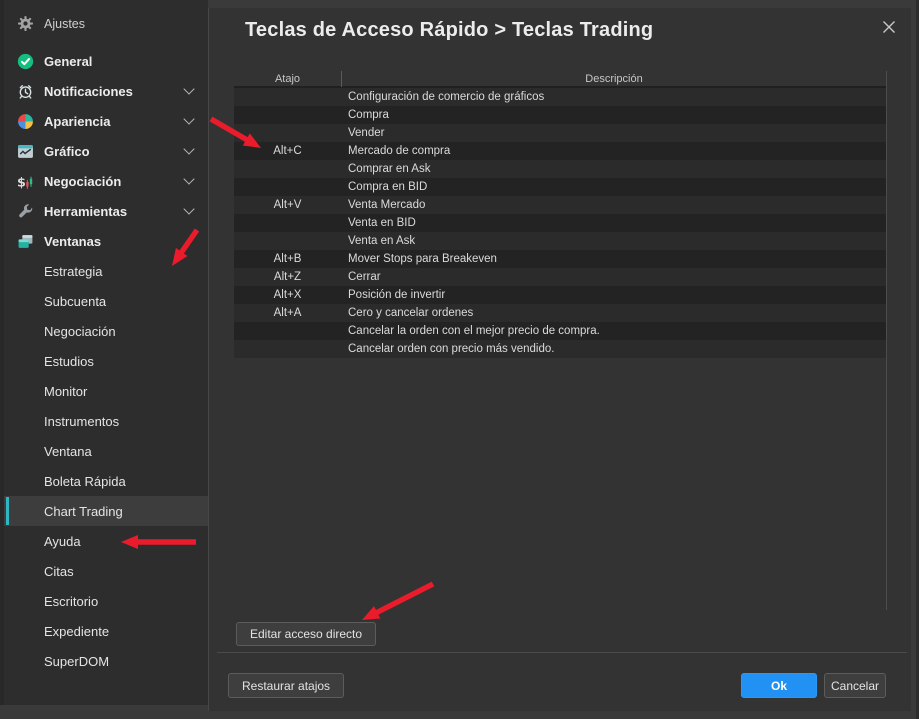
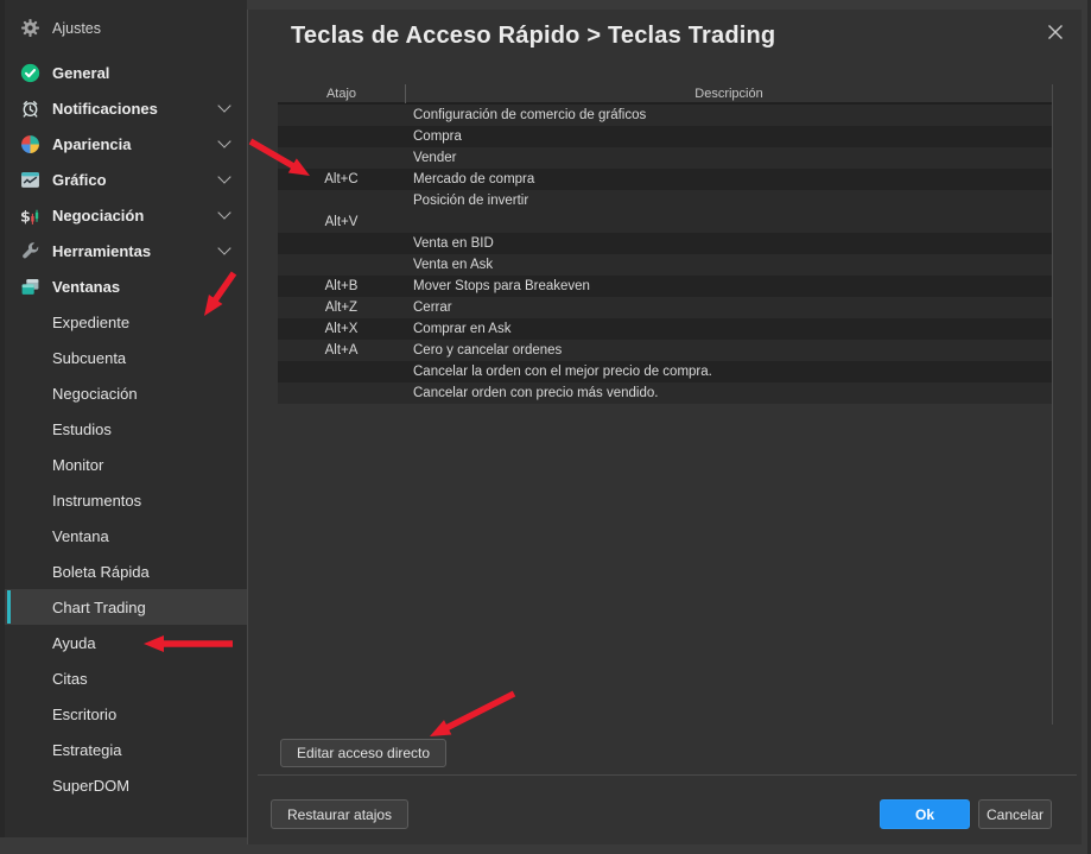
  Ajustes
  General
  Notificaciones
  Apariencia
  Gráfico
  $
  Negociación
  Herramientas
  Ventanas
- Estrategia
+ Expediente
  Subcuenta
  Negociación
  Estudios
  Monitor
  Instrumentos
  Ventana
  Boleta Rápida
  Chart Trading
  Ayuda
  Citas
  Escritorio
- Expediente
+ Estrategia
  SuperDOM
  Teclas de Acceso Rápido > Teclas Trading
  Atajo
  Descripción
  Configuración de comercio de gráficos
  Compra
  Vender
  Alt+C
  Mercado de compra
- Comprar en Ask
+ Posición de invertir
- Compra en BID
  Alt+V
- Venta Mercado
  Venta en BID
  Venta en Ask
  Alt+B
  Mover Stops para Breakeven
  Alt+Z
  Cerrar
  Alt+X
- Posición de invertir
+ Comprar en Ask
  Alt+A
  Cero y cancelar ordenes
  Cancelar la orden con el mejor precio de compra.
  Cancelar orden con precio más vendido.
  Editar acceso directo
  Restaurar atajos
  Ok
  Cancelar
